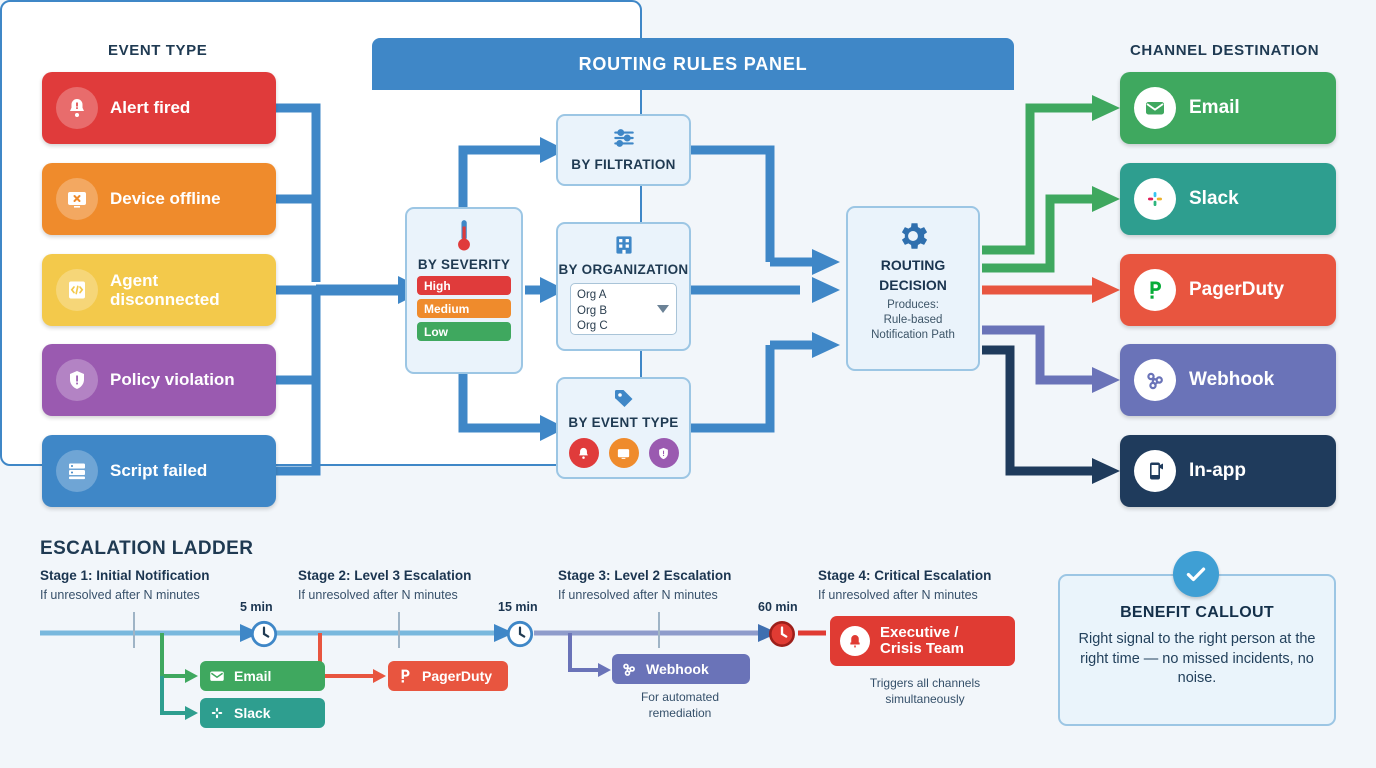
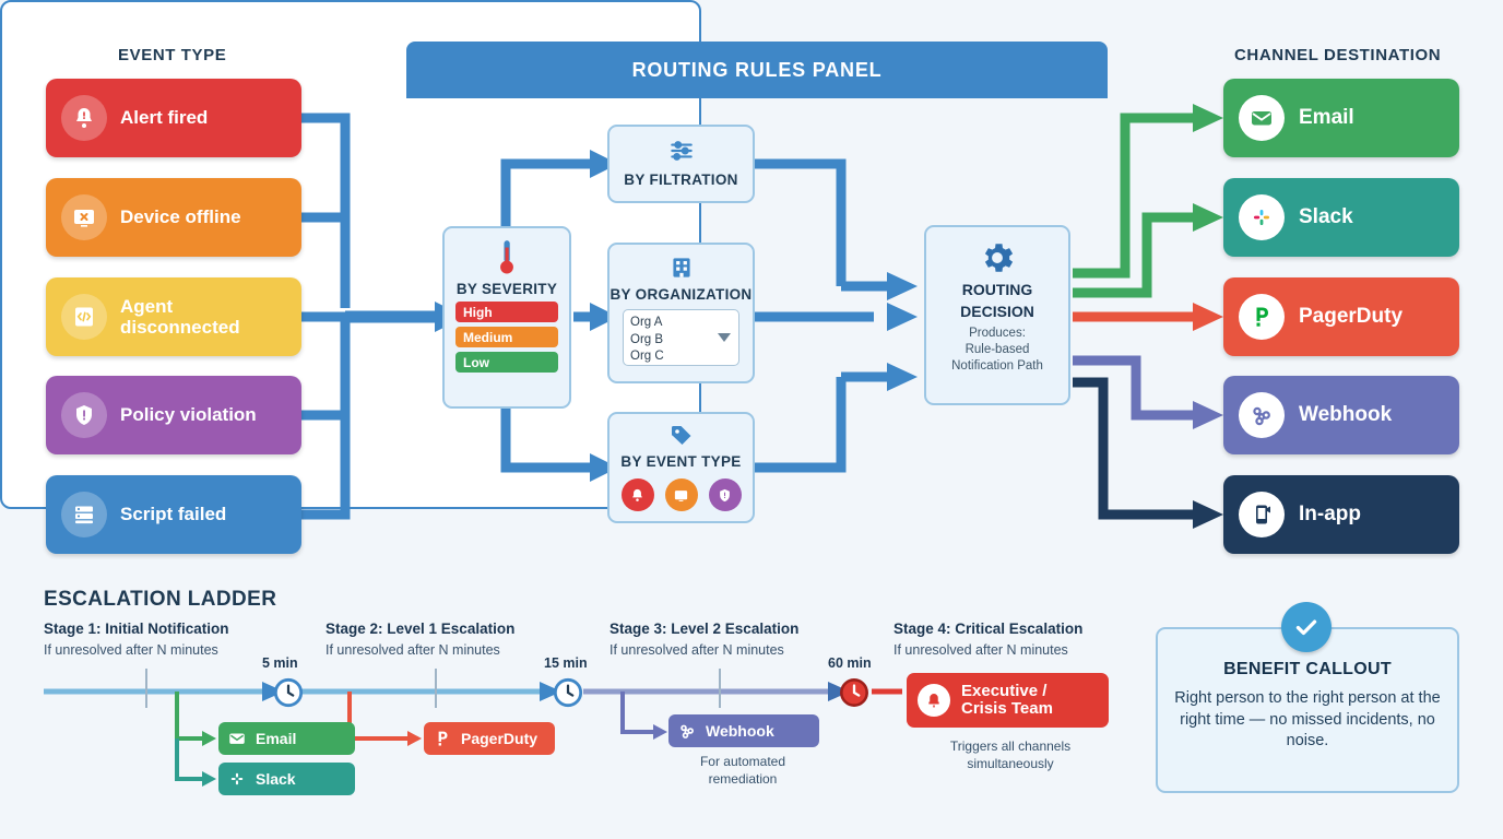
  EVENT TYPE
  Alert fired
  Device offline
  Agent disconnected
  Policy violation
  Script failed
  ROUTING RULES PANEL
  BY FILTRATION
  BY SEVERITY
  High
  Medium
  Low
  BY ORGANIZATION
  Org A
  Org B
  Org C
  BY EVENT TYPE
  ROUTING
  DECISION
  Produces:
  Rule-based
  Notification Path
  CHANNEL DESTINATION
  Email
  Slack
  PagerDuty
  Webhook
  In-app
  ESCALATION LADDER
  Stage 1: Initial Notification
  If unresolved after N minutes
- Stage 2: Level 3 Escalation
+ Stage 2: Level 1 Escalation
  If unresolved after N minutes
  Stage 3: Level 2 Escalation
  If unresolved after N minutes
  Stage 4: Critical Escalation
  If unresolved after N minutes
  5 min
  15 min
  60 min
  Email
  Slack
  PagerDuty
  Webhook
  For automated
  remediation
  Executive /
  Crisis Team
  Triggers all channels
  simultaneously
  BENEFIT CALLOUT
- Right signal to the right person at the right time — no missed incidents, no noise.
+ Right person to the right person at the right time — no missed incidents, no noise.
